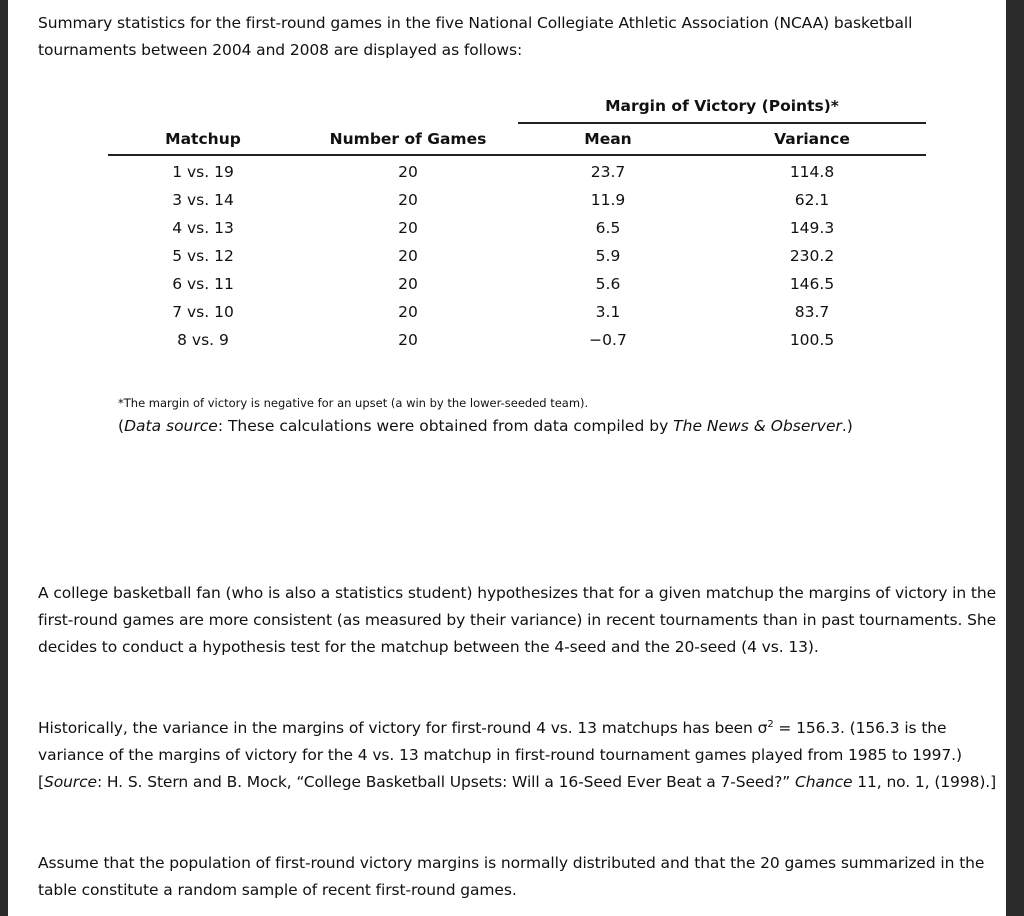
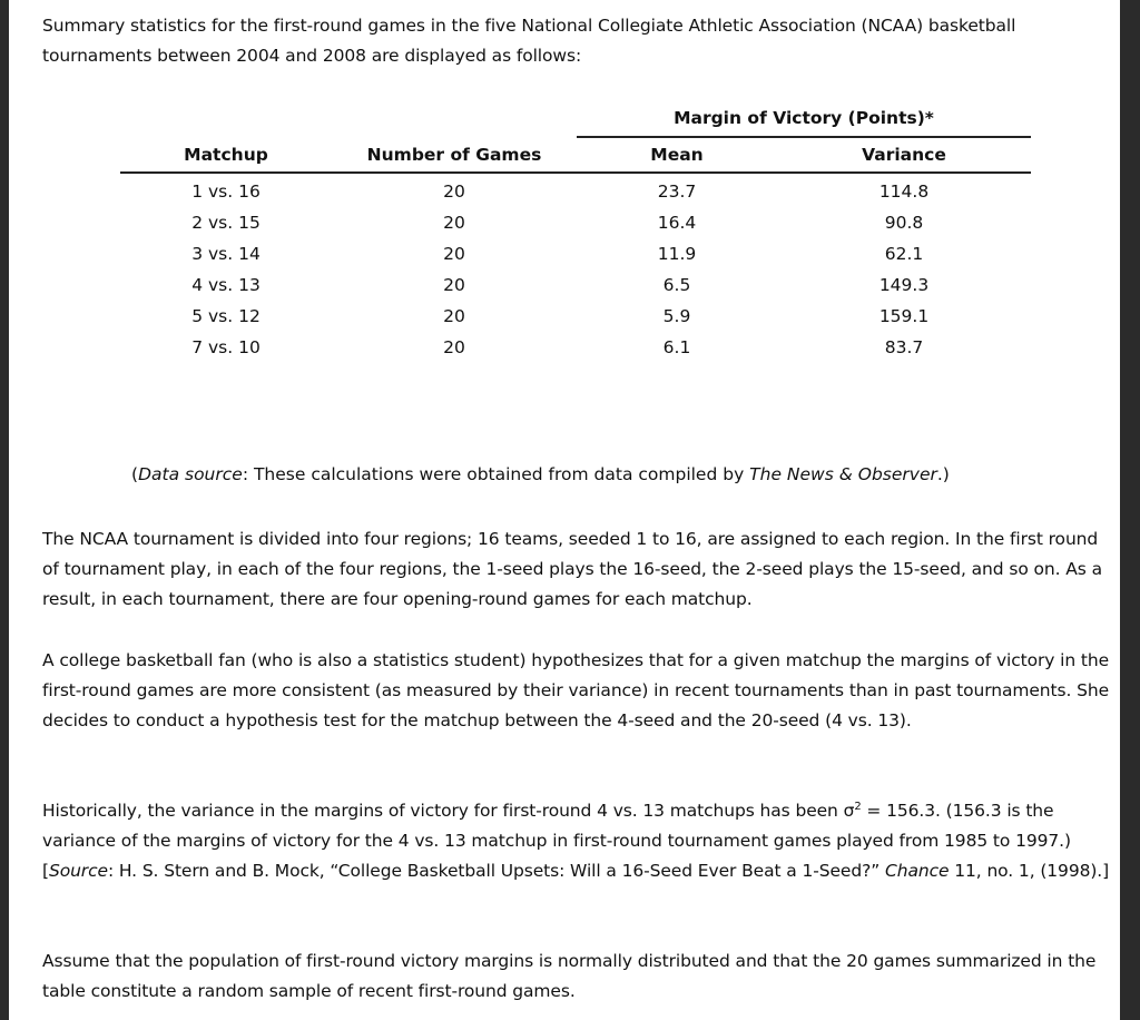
  Summary statistics for the first-round games in the five National Collegiate Athletic Association (NCAA) basketball tournaments between 2004 and 2008 are displayed as follows:
  		Margin of Victory (Points)*
  Matchup	Number of Games	Mean	Variance
- 1 vs. 19	20	23.7	114.8
+ 1 vs. 16	20	23.7	114.8
+ 2 vs. 15	20	16.4	90.8
  3 vs. 14	20	11.9	62.1
  4 vs. 13	20	6.5	149.3
- 5 vs. 12	20	5.9	230.2
+ 5 vs. 12	20	5.9	159.1
- 6 vs. 11	20	5.6	146.5
- 7 vs. 10	20	3.1	83.7
+ 7 vs. 10	20	6.1	83.7
- 8 vs. 9	20	−0.7	100.5
- *The margin of victory is negative for an upset (a win by the lower-seeded team).
  (Data source: These calculations were obtained from data compiled by The News & Observer.)
+ The NCAA tournament is divided into four regions; 16 teams, seeded 1 to 16, are assigned to each region. In the first round of tournament play, in each of the four regions, the 1-seed plays the 16-seed, the 2-seed plays the 15-seed, and so on. As a result, in each tournament, there are four opening-round games for each matchup.
  A college basketball fan (who is also a statistics student) hypothesizes that for a given matchup the margins of victory in the first-round games are more consistent (as measured by their variance) in recent tournaments than in past tournaments. She decides to conduct a hypothesis test for the matchup between the 4-seed and the 20-seed (4 vs. 13).
- Historically, the variance in the margins of victory for first-round 4 vs. 13 matchups has been σ2 = 156.3. (156.3 is the variance of the margins of victory for the 4 vs. 13 matchup in first-round tournament games played from 1985 to 1997.) [Source: H. S. Stern and B. Mock, “College Basketball Upsets: Will a 16-Seed Ever Beat a 7-Seed?” Chance 11, no. 1, (1998).]
+ Historically, the variance in the margins of victory for first-round 4 vs. 13 matchups has been σ2 = 156.3. (156.3 is the variance of the margins of victory for the 4 vs. 13 matchup in first-round tournament games played from 1985 to 1997.) [Source: H. S. Stern and B. Mock, “College Basketball Upsets: Will a 16-Seed Ever Beat a 1-Seed?” Chance 11, no. 1, (1998).]
  Assume that the population of first-round victory margins is normally distributed and that the 20 games summarized in the table constitute a random sample of recent first-round games.
